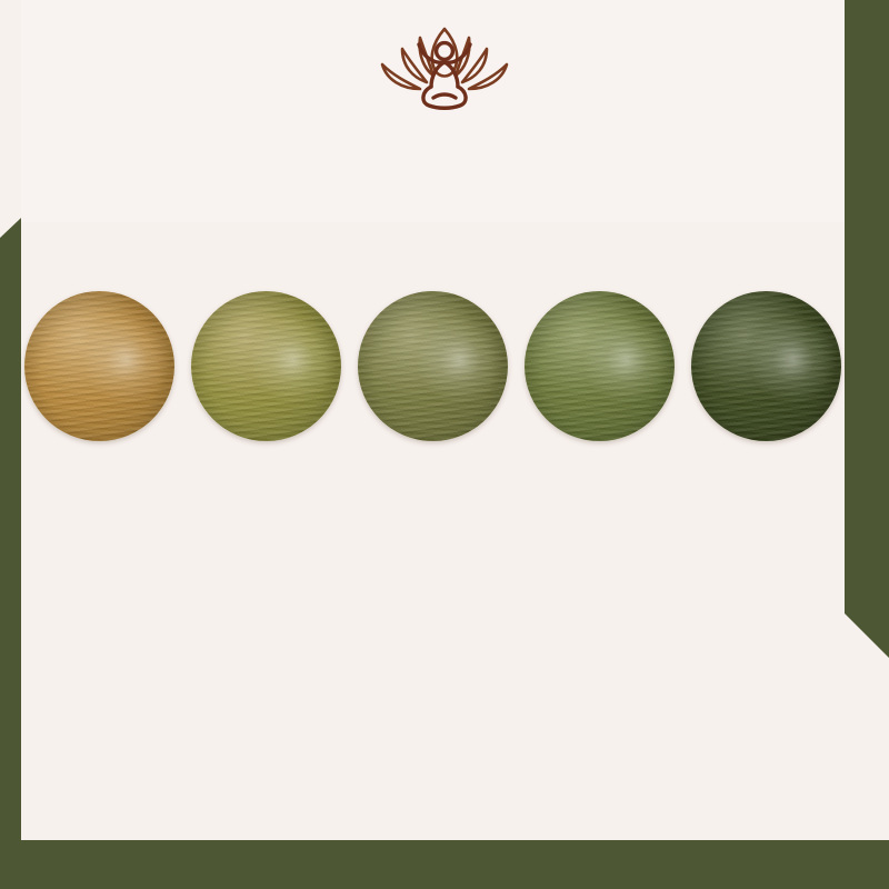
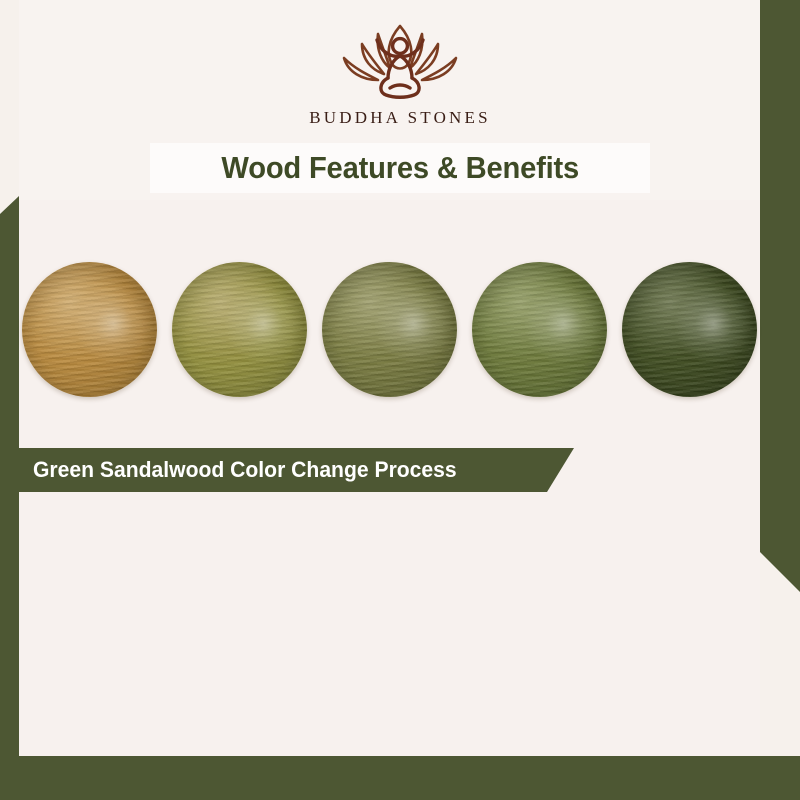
+ BUDDHA STONES
+ Wood Features & Benefits
+ Green Sandalwood Color Change Process
